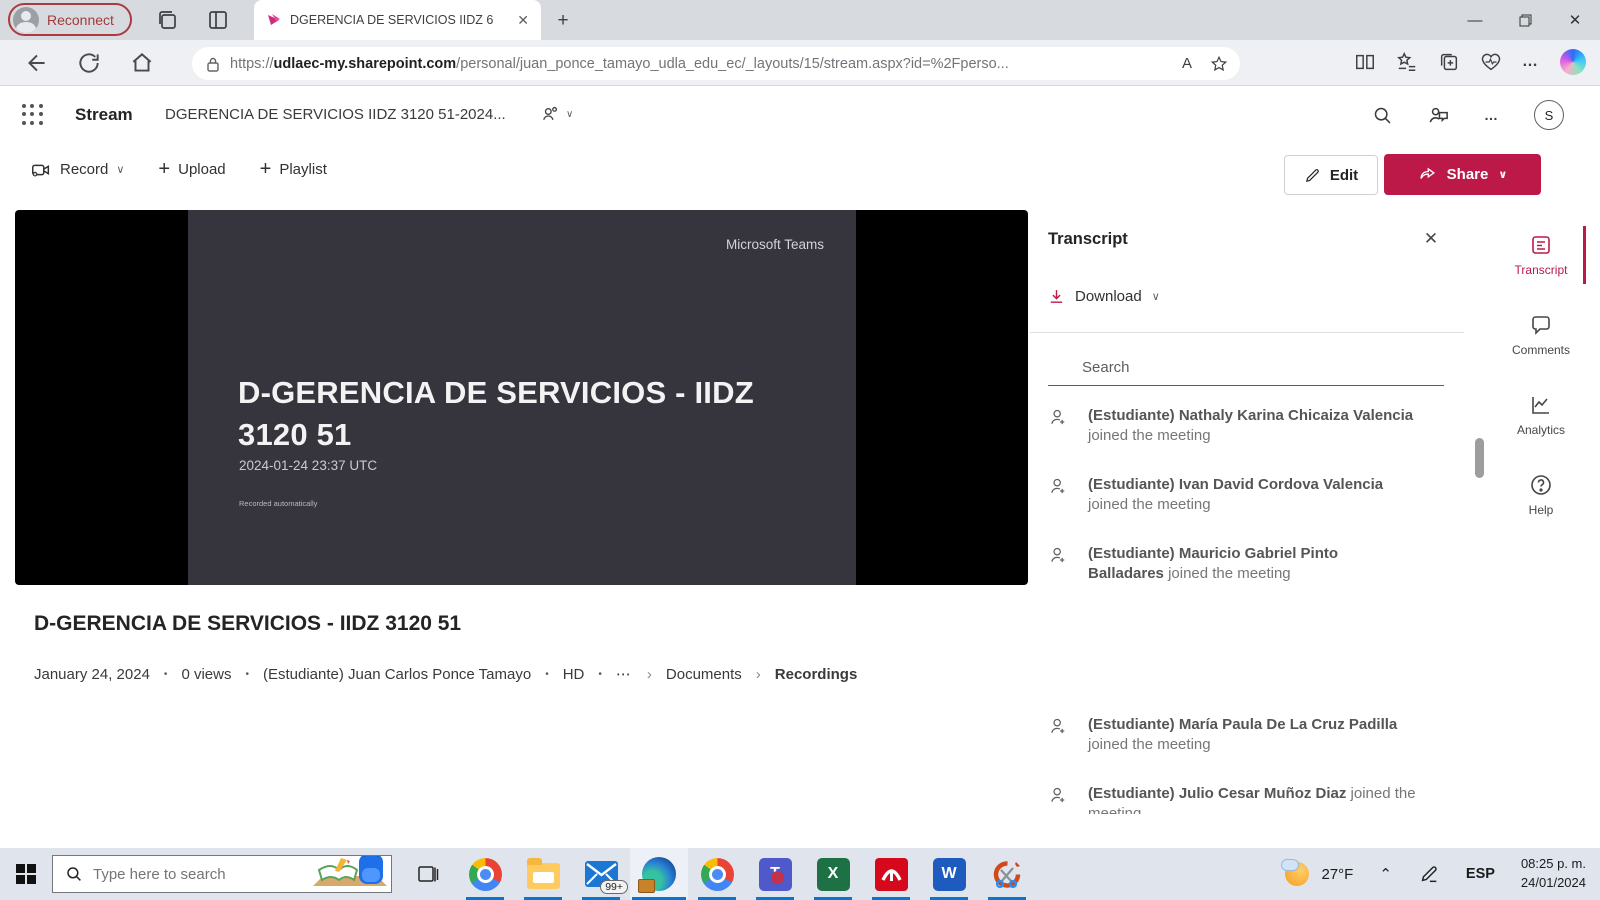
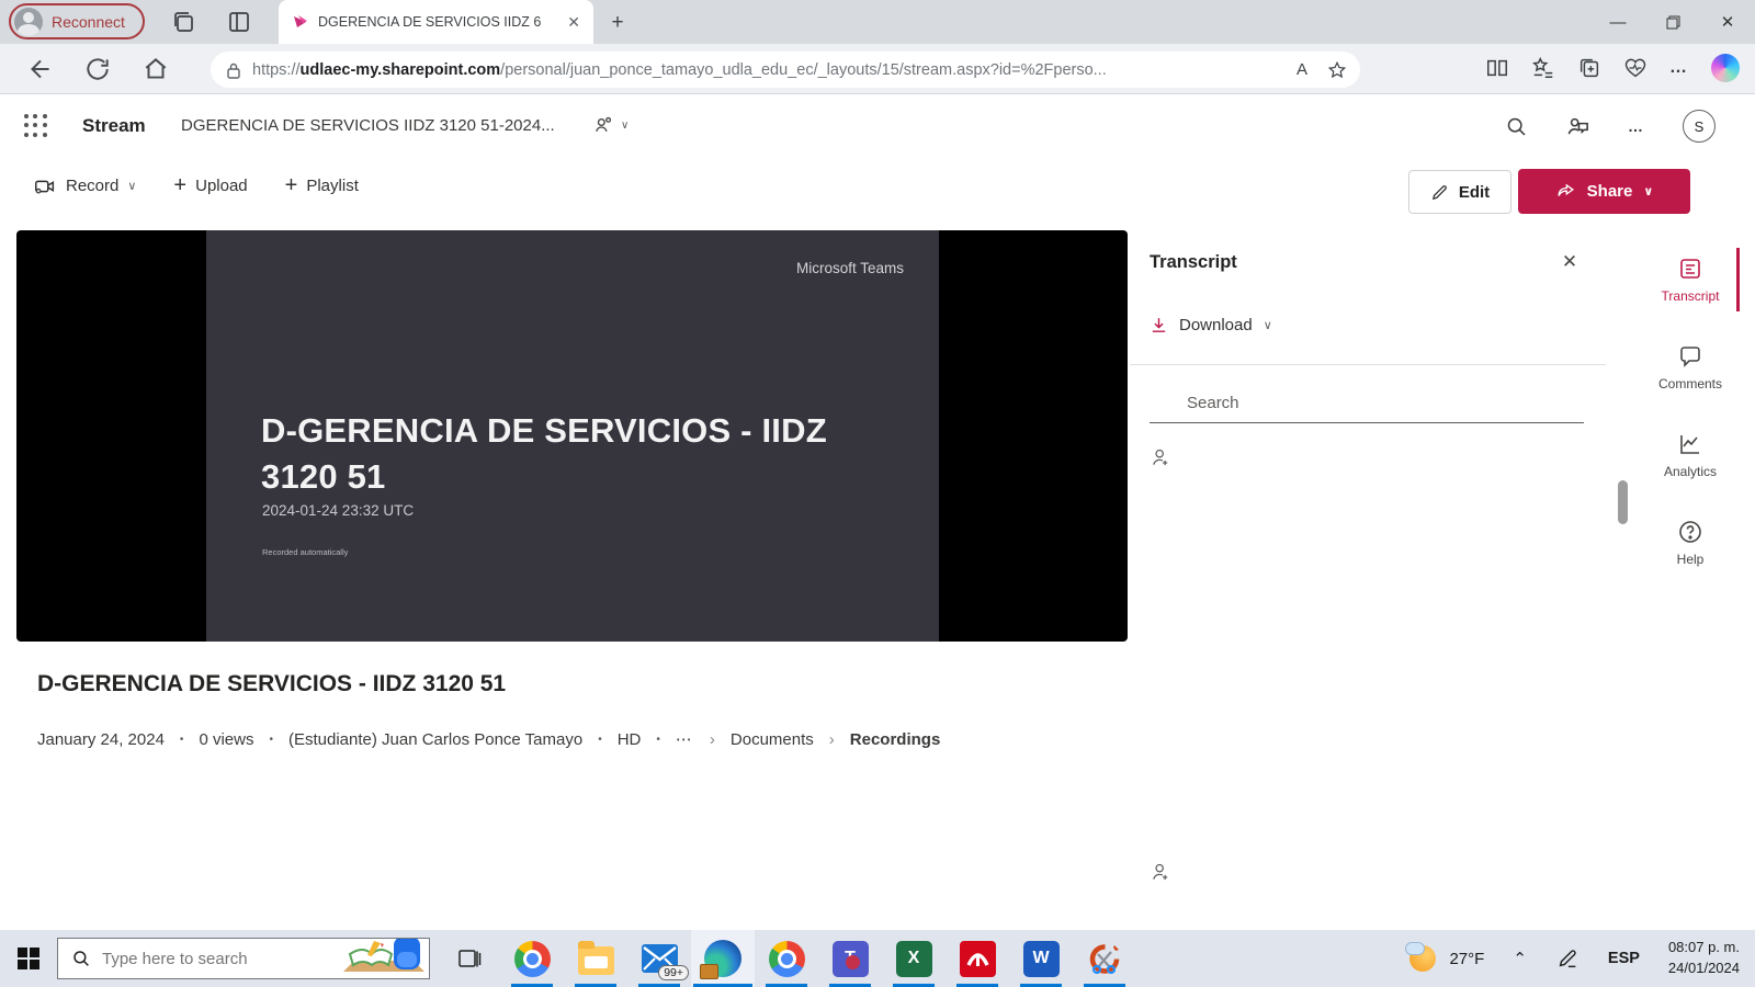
  Reconnect
  DGERENCIA DE SERVICIOS IIDZ 6
  ✕
  +
  —
  ✕
  https://udlaec-my.sharepoint.com/personal/juan_ponce_tamayo_udla_edu_ec/_layouts/15/stream.aspx?id=%2Fperso...
  A
  …
  Stream
  DGERENCIA DE SERVICIOS IIDZ 3120 51-2024...
  ∨
  …
  S
  Record
  ∨
  +
  Upload
  +
  Playlist
  Edit
  Share
  ∨
  Microsoft Teams
  D-GERENCIA DE SERVICIOS - IIDZ 3120 51
- 2024-01-24 23:37 UTC
+ 2024-01-24 23:32 UTC
  Recorded automatically
  D-GERENCIA DE SERVICIOS - IIDZ 3120 51
  January 24, 2024
  •
  0 views
  •
  (Estudiante) Juan Carlos Ponce Tamayo
  •
  HD
  •
  ⋯
  ›
  Documents
  ›
  Recordings
  Transcript
  ✕
  Download
  ∨
  Search
- (Estudiante) Nathaly Karina Chicaiza Valencia joined the meeting
- (Estudiante) Ivan David Cordova Valencia joined the meeting
- (Estudiante) Mauricio Gabriel Pinto Balladares joined the meeting
- (Estudiante) María Paula De La Cruz Padilla joined the meeting
- (Estudiante) Julio Cesar Muñoz Diaz joined the meeting
  Transcript
  Comments
  Analytics
  Help
  Type here to search
  99+
  X
  W
  27°F
  ⌃
  ESP
- 08:25 p. m.
+ 08:07 p. m.
  24/01/2024
